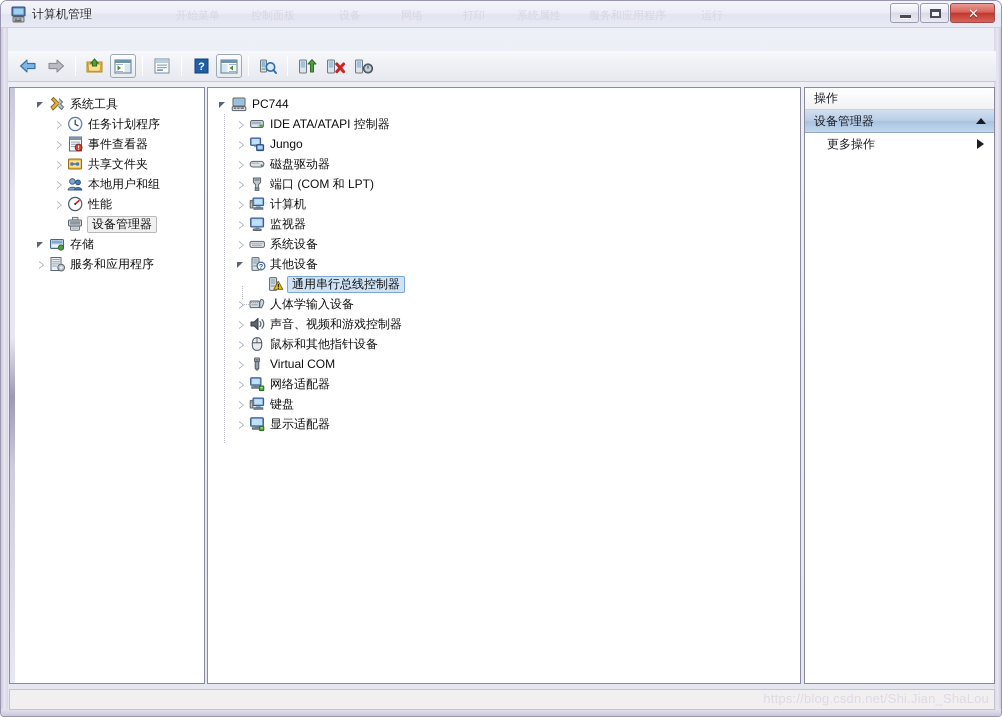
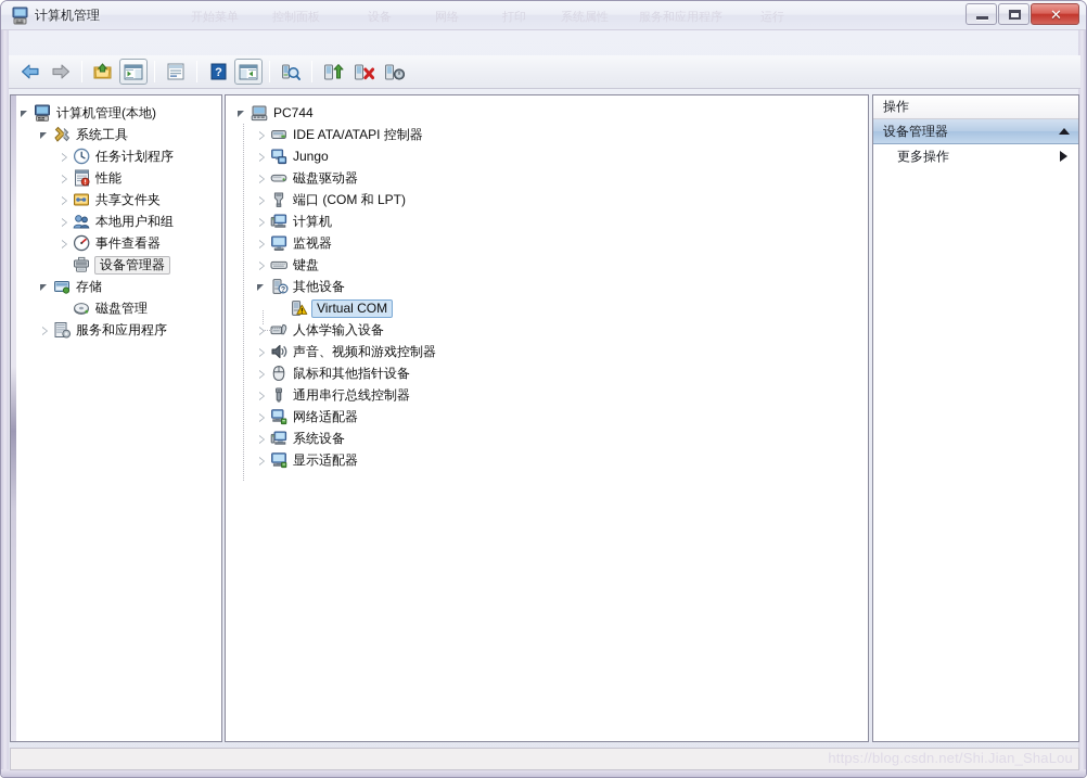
  计算机管理
  开始菜单
  控制面板
  设备
  网络
  打印
  系统属性
  服务和应用程序
  ✕
  ?
+ 计算机管理(本地)
  系统工具
  任务计划程序
- 事件查看器
+ 性能
  共享文件夹
  本地用户和组
- 性能
+ 事件查看器
  设备管理器
  存储
+ 磁盘管理
  服务和应用程序
  PC744
  IDE ATA/ATAPI 控制器
  Jungo
  磁盘驱动器
  端口 (COM 和 LPT)
  计算机
  监视器
- 系统设备
+ 键盘
  其他设备
- 通用串行总线控制器
+ Virtual COM
  人体学输入设备
  声音、视频和游戏控制器
  鼠标和其他指针设备
- Virtual COM
+ 通用串行总线控制器
  网络适配器
- 键盘
+ 系统设备
  显示适配器
  操作
  设备管理器
  更多操作
